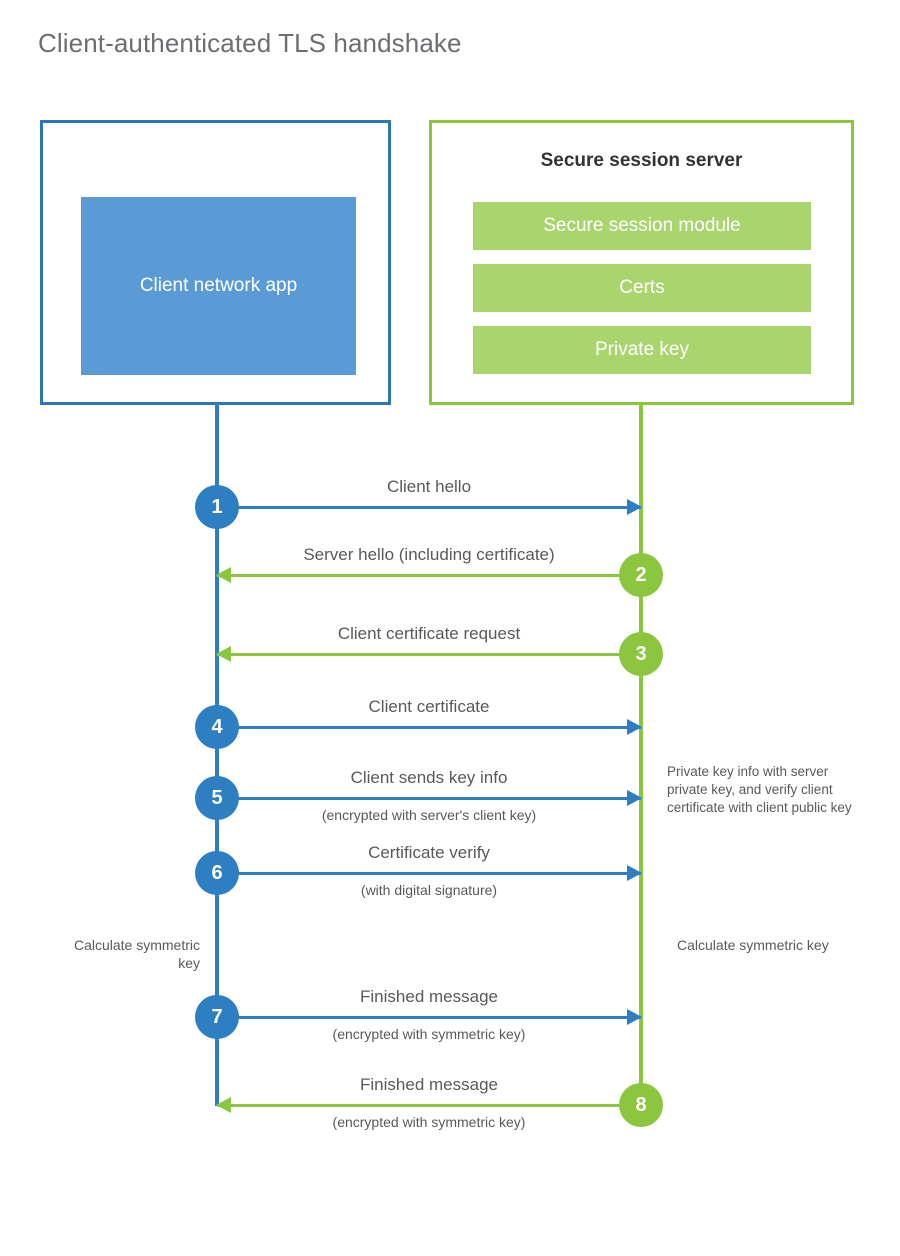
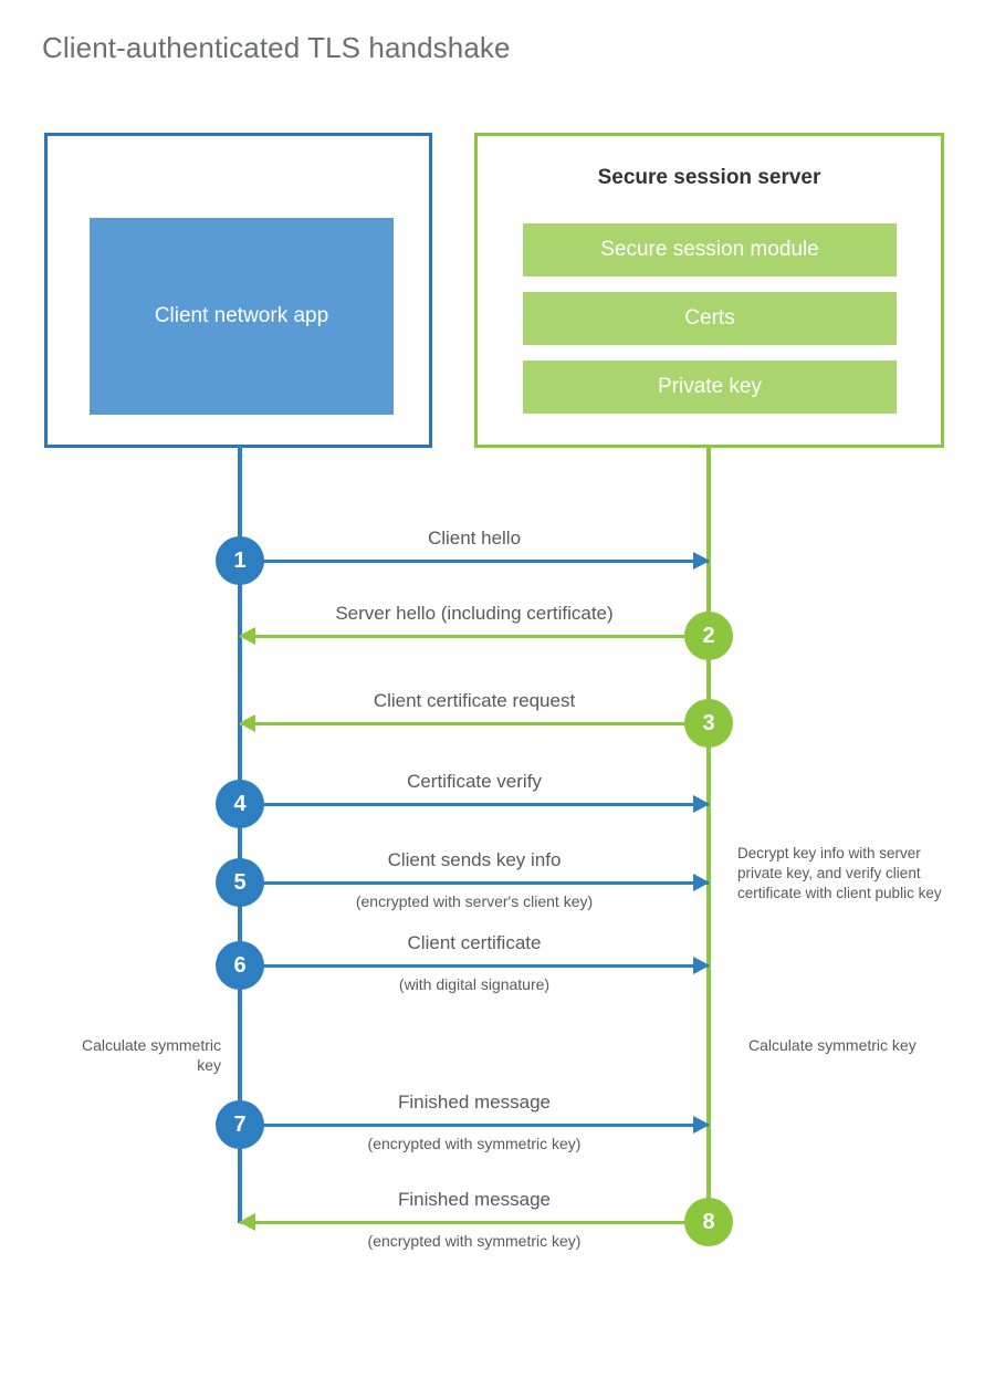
  Client-authenticated TLS handshake
  Client network app
  Secure session server
  Secure session module
  Certs
  Private key
  Client hello
  1
  Server hello (including certificate)
  2
  Client certificate request
  3
- Client certificate
+ Certificate verify
  4
  Client sends key info
  (encrypted with server's client key)
  5
- Certificate verify
+ Client certificate
  (with digital signature)
  6
  Finished message
  (encrypted with symmetric key)
  7
  Finished message
  (encrypted with symmetric key)
  8
- Private key info with server private key, and verify client certificate with client public key
+ Decrypt key info with server private key, and verify client certificate with client public key
  Calculate symmetric key
  Calculate symmetric key
